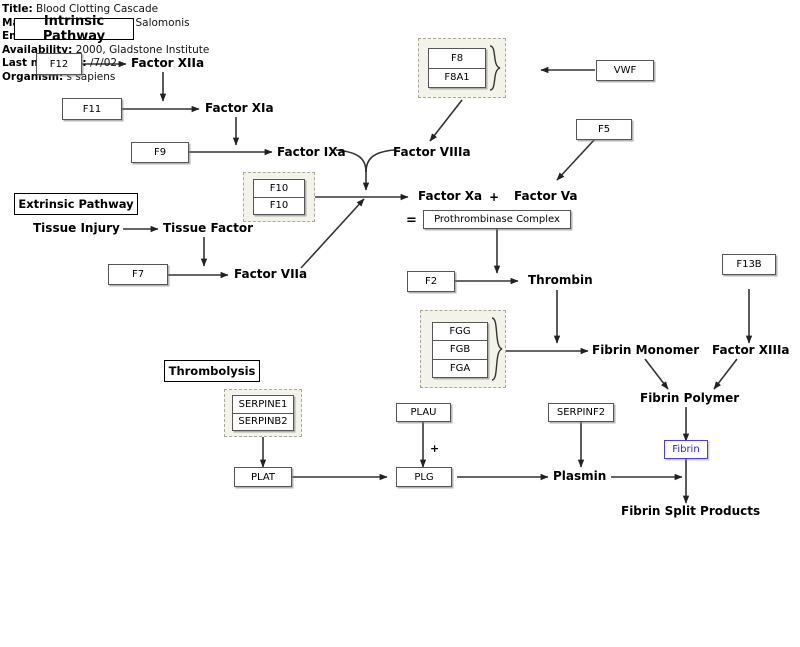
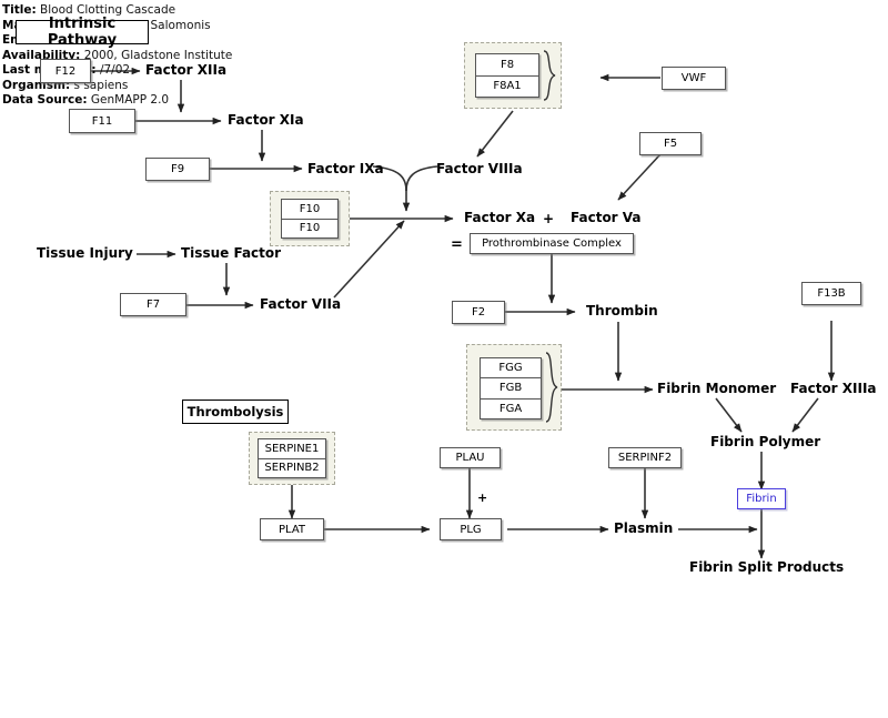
  Title: Blood Clotting Cascade
  Availability: 2000, Gladstone Institute
  Organism: s sapiens
+ Data Source: GenMAPP 2.0
  Intrinsic Pathway
- Extrinsic Pathway
  Thrombolysis
  F12
  F11
  F9
  F7
  F2
  F5
  VWF
  F13B
  PLAU
  PLAT
  PLG
  SERPINF2
  Fibrin
  F8
  F8A1
  F10
  F10
  FGG
  FGB
  FGA
  SERPINE1
  SERPINB2
  Factor XIIa
  Factor XIa
  Factor IXa
  Factor VIIIa
  Factor Xa
  +
  Factor Va
  =
  Prothrombinase Complex
  Thrombin
  Tissue Injury
  Tissue Factor
  Factor VIIa
  Fibrin Monomer
  Fibrin Polymer
  Factor XIIIa
  Plasmin
  +
  Fibrin Split Products
